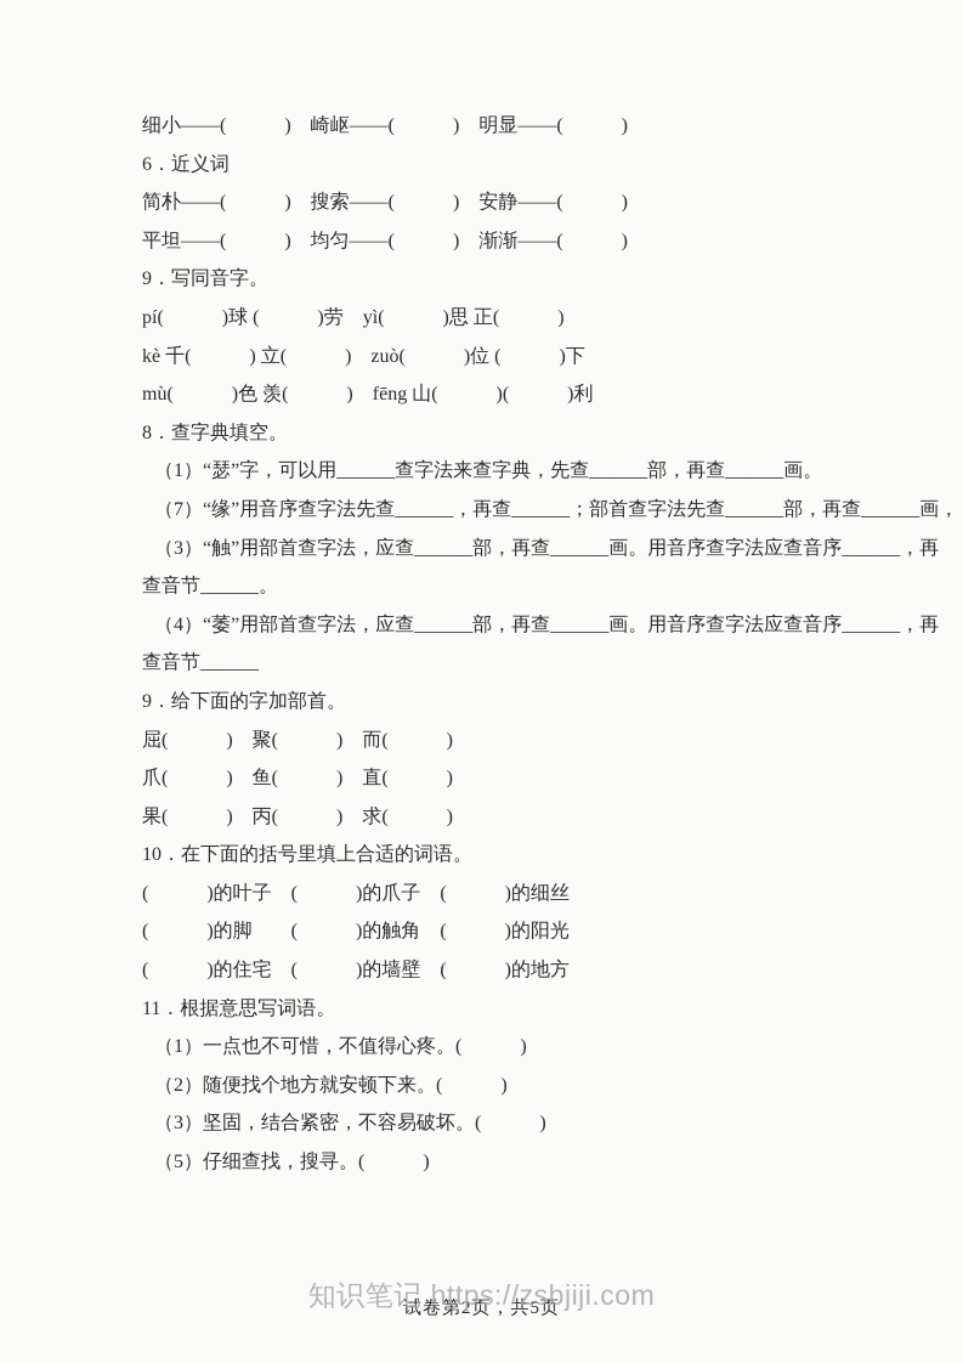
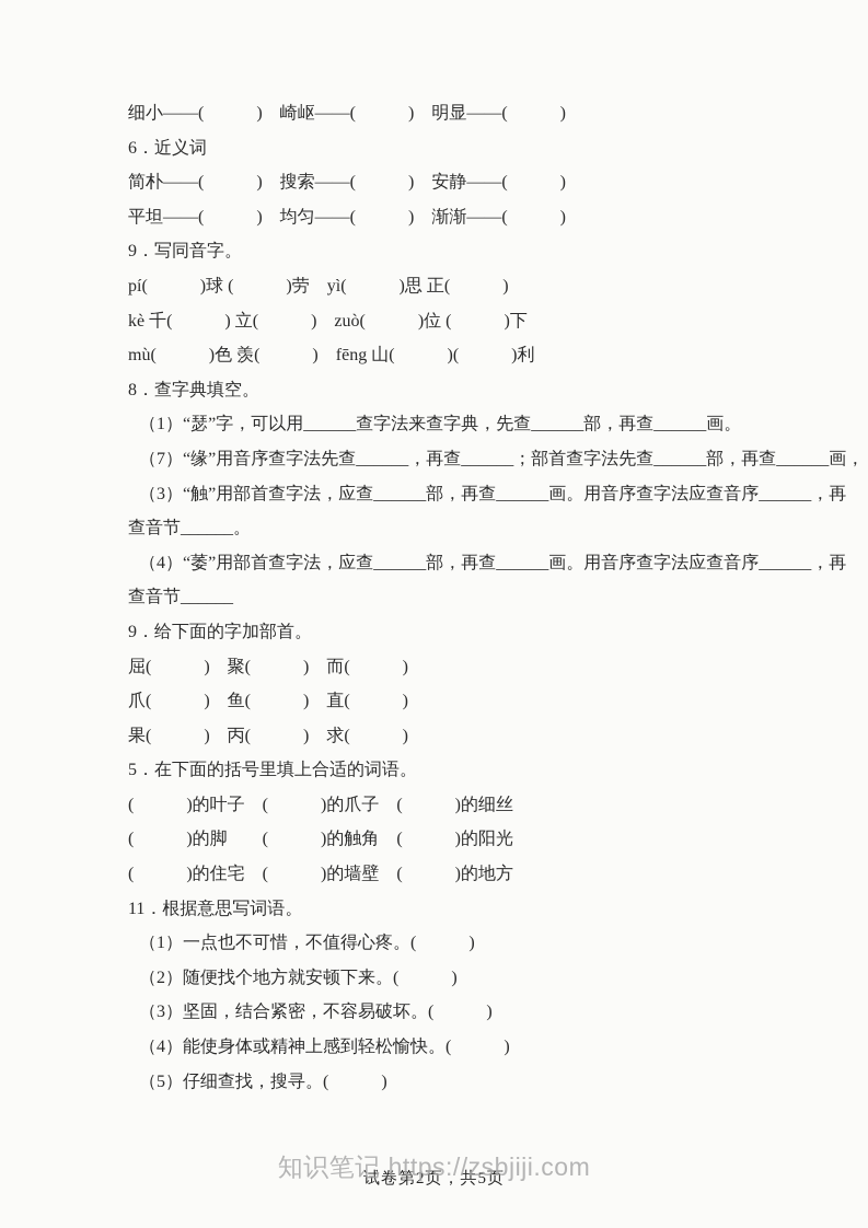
  细小——( ) 崎岖——( ) 明显——( )
  6．近义词
  简朴——( ) 搜索——( ) 安静——( )
  平坦——( ) 均匀——( ) 渐渐——( )
  9．写同音字。
  pí( )球 ( )劳 yì( )思 正( )
  kè 千( ) 立( ) zuò( )位 ( )下
  mù( )色 羡( ) fēng 山( )( )利
  8．查字典填空。
  （1）“瑟”字，可以用______查字法来查字典，先查______部，再查______画。
  （7）“缘”用音序查字法先查______，再查______；部首查字法先查______部，再查______画，
  （3）“触”用部首查字法，应查______部，再查______画。用音序查字法应查音序______，再
  查音节______。
  （4）“萎”用部首查字法，应查______部，再查______画。用音序查字法应查音序______，再
  查音节______
  9．给下面的字加部首。
  屈( ) 聚( ) 而( )
  爪( ) 鱼( ) 直( )
  果( ) 丙( ) 求( )
- 10．在下面的括号里填上合适的词语。
+ 5．在下面的括号里填上合适的词语。
  ( )的叶子 ( )的爪子 ( )的细丝
  ( )的脚 ( )的触角 ( )的阳光
  ( )的住宅 ( )的墙壁 ( )的地方
  11．根据意思写词语。
  （1）一点也不可惜，不值得心疼。( )
  （2）随便找个地方就安顿下来。( )
  （3）坚固，结合紧密，不容易破坏。( )
+ （4）能使身体或精神上感到轻松愉快。( )
  （5）仔细查找，搜寻。( )
  试卷第2页，共5页
  知识笔记 https://zsbjiji.com
